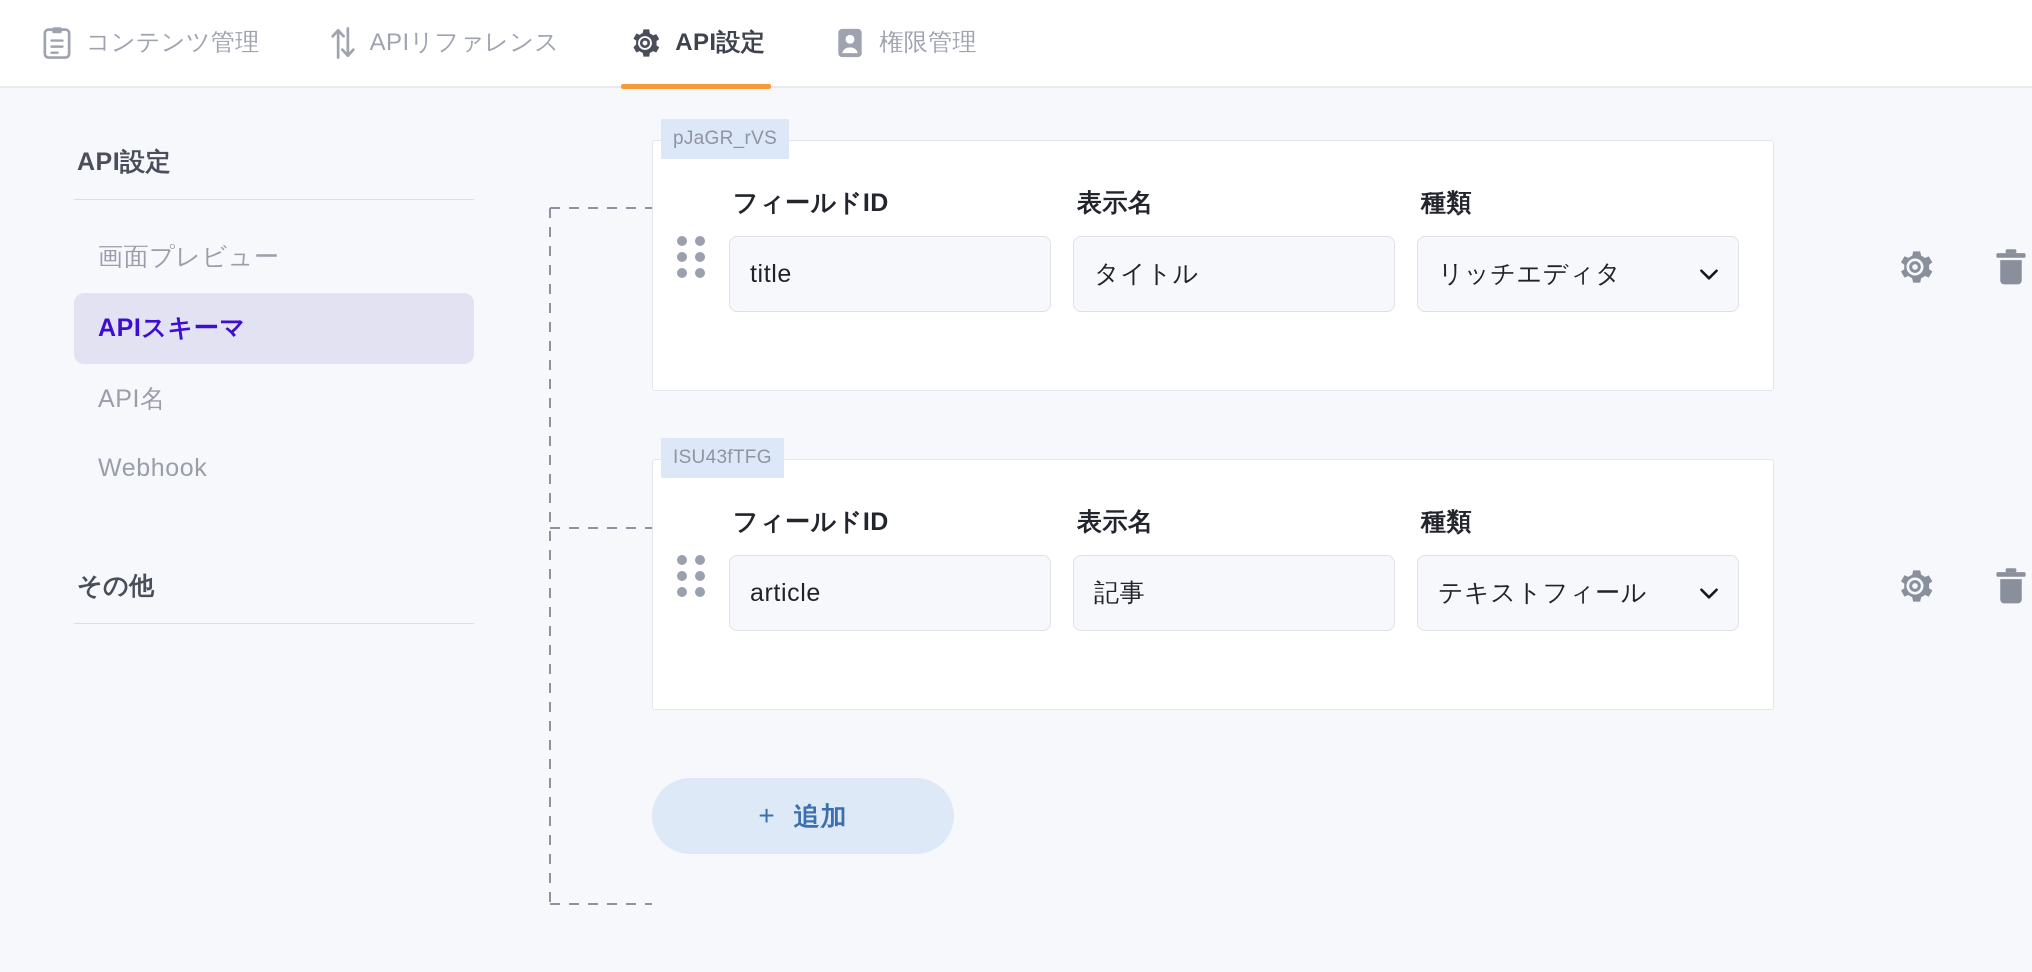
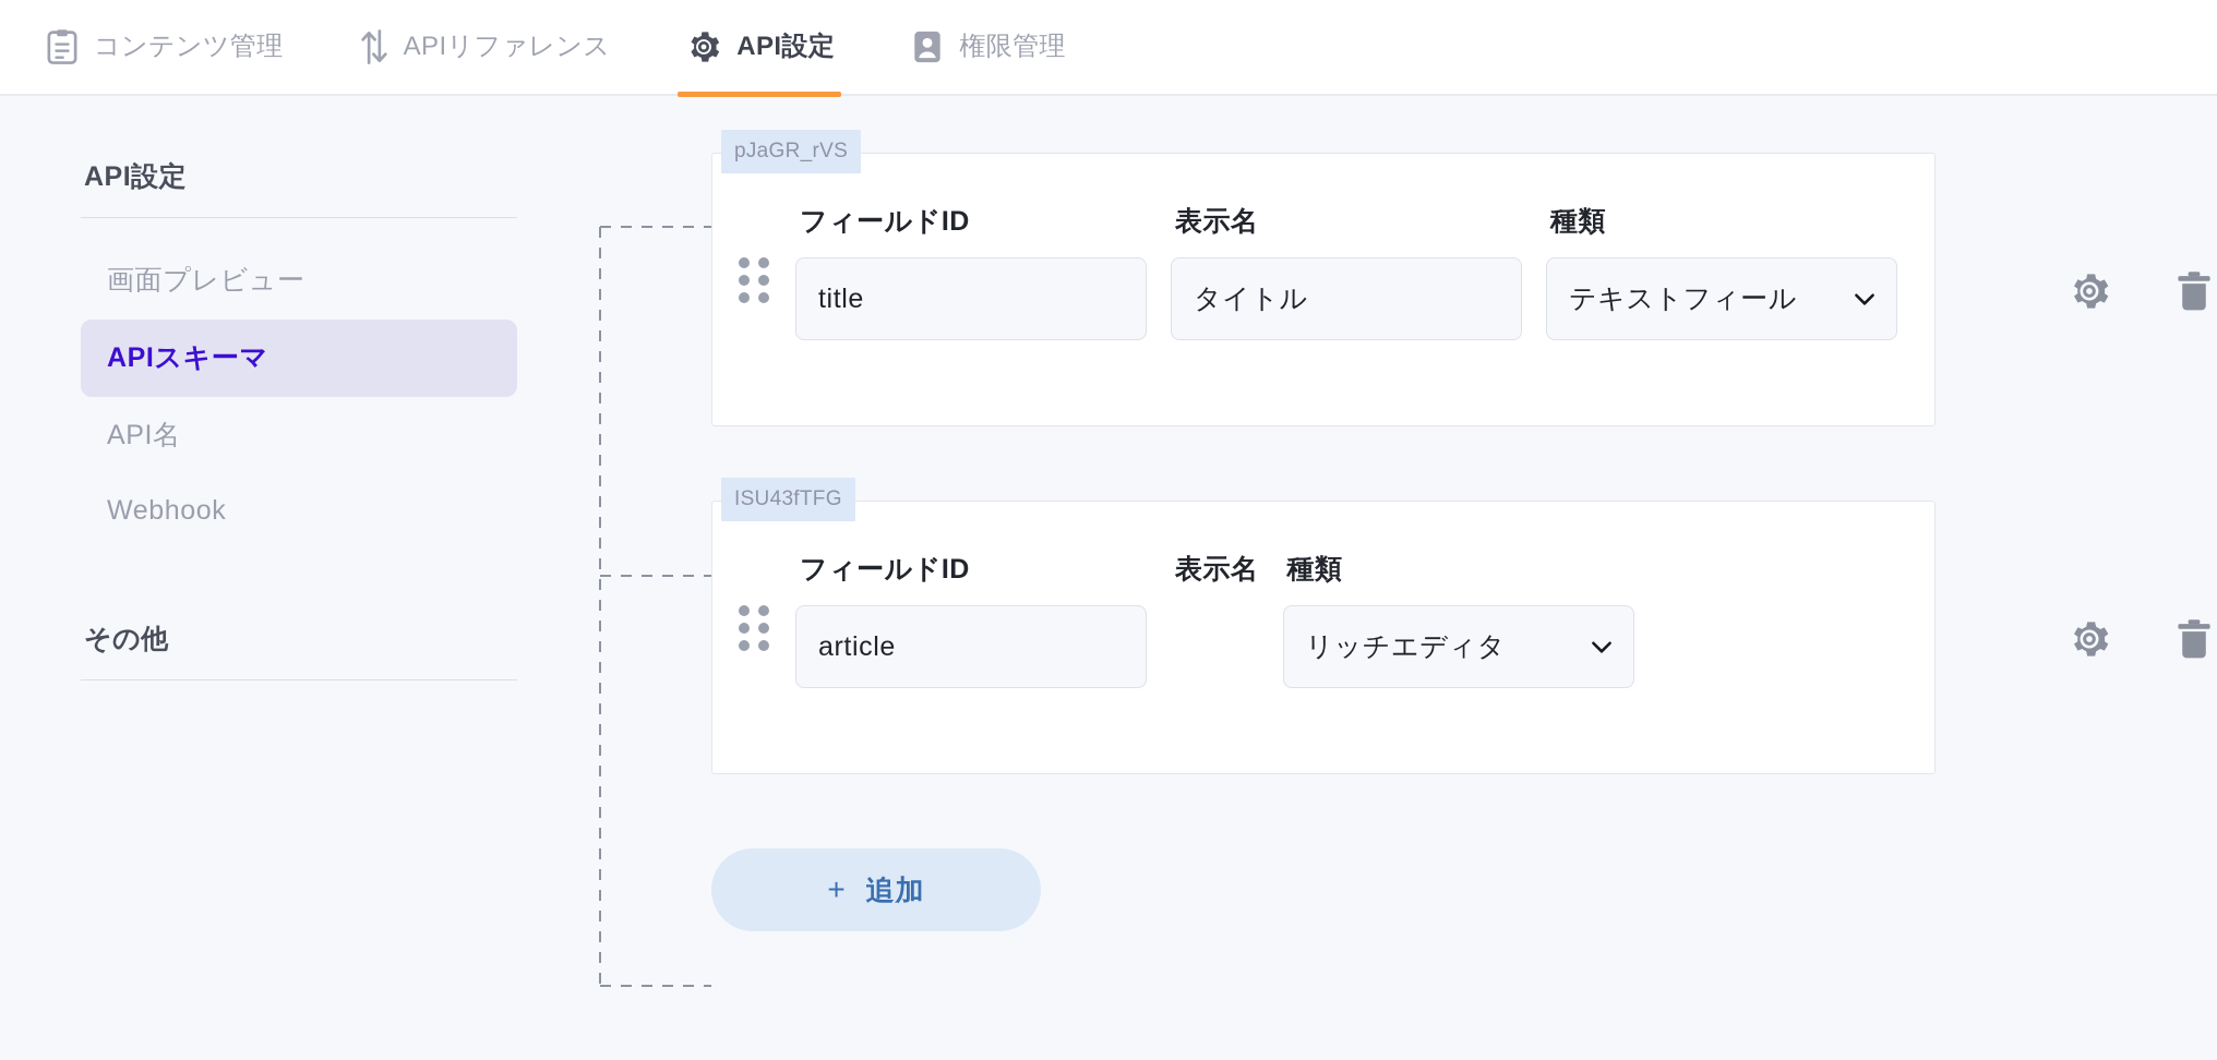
  コンテンツ管理
  APIリファレンス
  API設定
  権限管理
  API設定
  画面プレビュー
  APIスキーマ
  API名
  Webhook
  その他
  pJaGR_rVS
  フィールドID
  title
  表示名
  タイトル
  種類
- リッチエディタ
+ テキストフィール
  ISU43fTFG
  フィールドID
  article
  表示名
- 記事
  種類
- テキストフィール
+ リッチエディタ
  +
  追加
